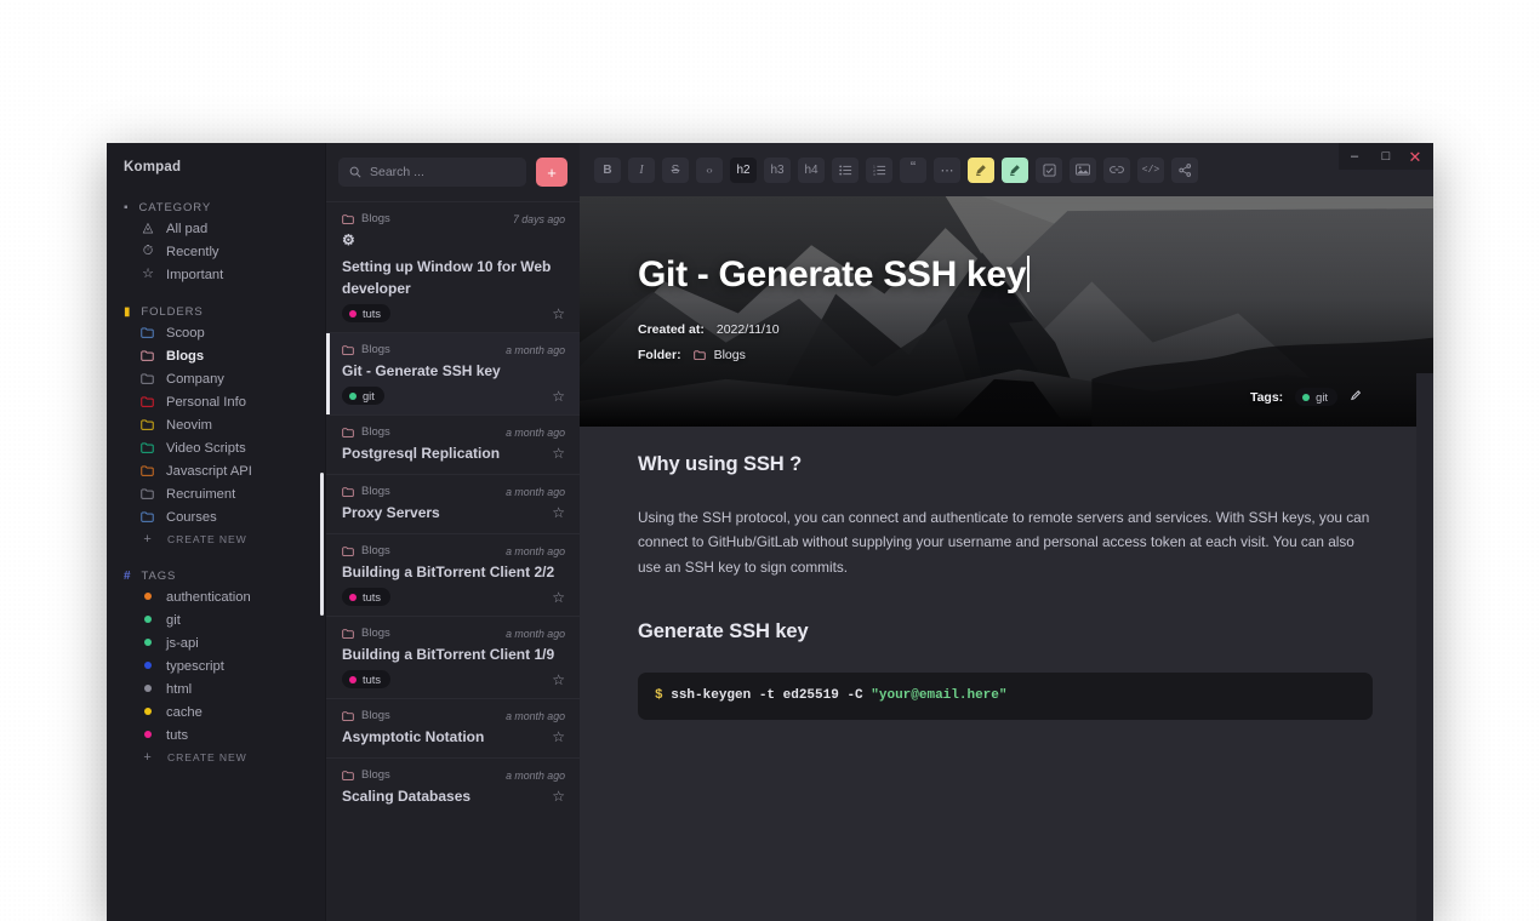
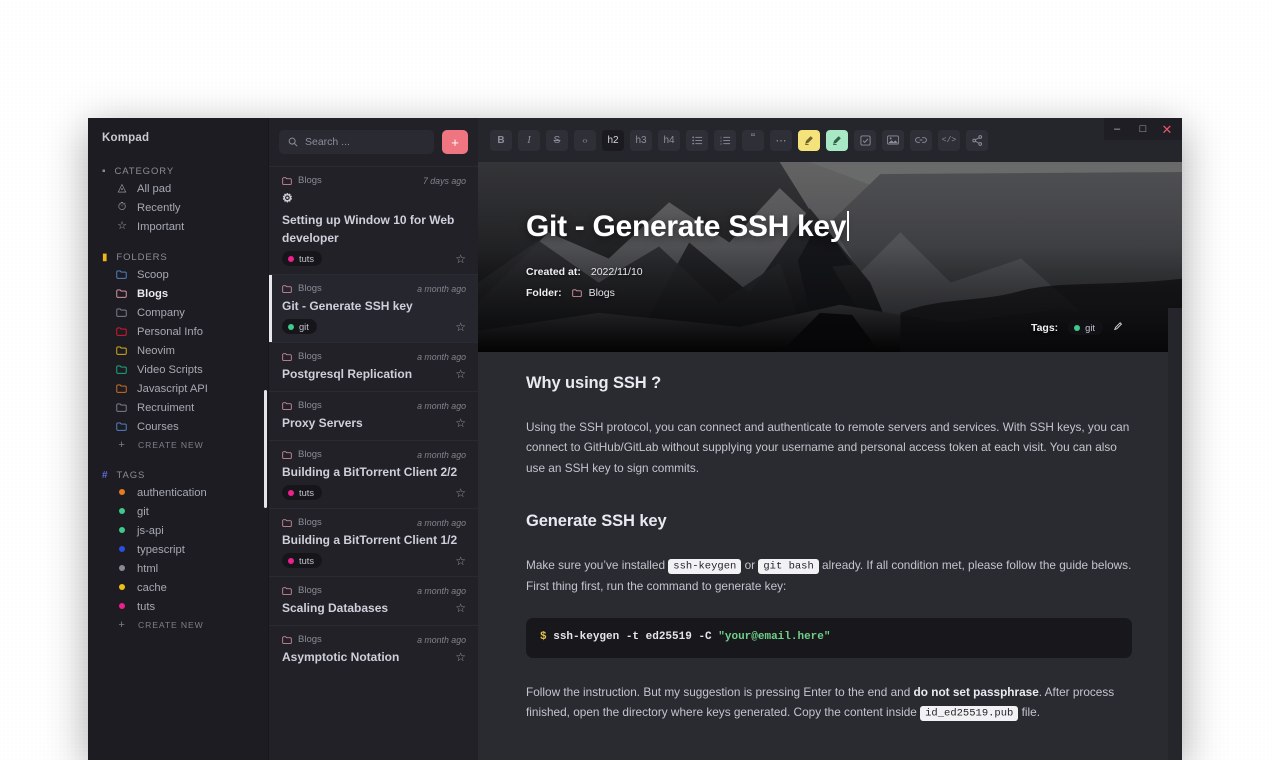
  –
  □
  ✕
  Kompad
  ▪
  CATEGORY
  ◬
  All pad
  ⏱
  Recently
  ☆
  Important
  ▮
  FOLDERS
  Scoop
  Blogs
  Company
  Personal Info
  Neovim
  Video Scripts
  Javascript API
  Recruiment
  Courses
  +
  CREATE NEW
  #
  TAGS
  authentication
  git
  js-api
  typescript
  html
  cache
  tuts
  +
  CREATE NEW
  Search ...
  +
  Blogs
  7 days ago
  ⚙
  Setting up Window 10 for Web developer
  tuts
  ☆
  Blogs
  a month ago
  Git - Generate SSH key
  git
  ☆
  Blogs
  a month ago
  Postgresql Replication
  ☆
  Blogs
  a month ago
  Proxy Servers
  ☆
  Blogs
  a month ago
  Building a BitTorrent Client 2/2
  tuts
  ☆
  Blogs
  a month ago
- Building a BitTorrent Client 1/9
+ Building a BitTorrent Client 1/2
  tuts
  ☆
  Blogs
  a month ago
- Asymptotic Notation
+ Scaling Databases
  ☆
  Blogs
  a month ago
- Scaling Databases
+ Asymptotic Notation
  ☆
  B
  I
  S
  ‹›
  h2
  h3
  h4
  “
  ⋯
  </>
  Git - Generate SSH key
  Created at:
  2022/11/10
  Folder:
  Blogs
  Tags:
  git
  Why using SSH ?
  Using the SSH protocol, you can connect and authenticate to remote servers and services. With SSH keys, you can connect to GitHub/GitLab without supplying your username and personal access token at each visit. You can also use an SSH key to sign commits.
  Generate SSH key
+ Make sure you’ve installed ssh-keygen or git bash already. If all condition met, please follow the guide belows. First thing first, run the command to generate key:
  $ ssh-keygen -t ed25519 -C "your@email.here"
+ Follow the instruction. But my suggestion is pressing Enter to the end and do not set passphrase. After process finished, open the directory where keys generated. Copy the content inside id_ed25519.pub file.
